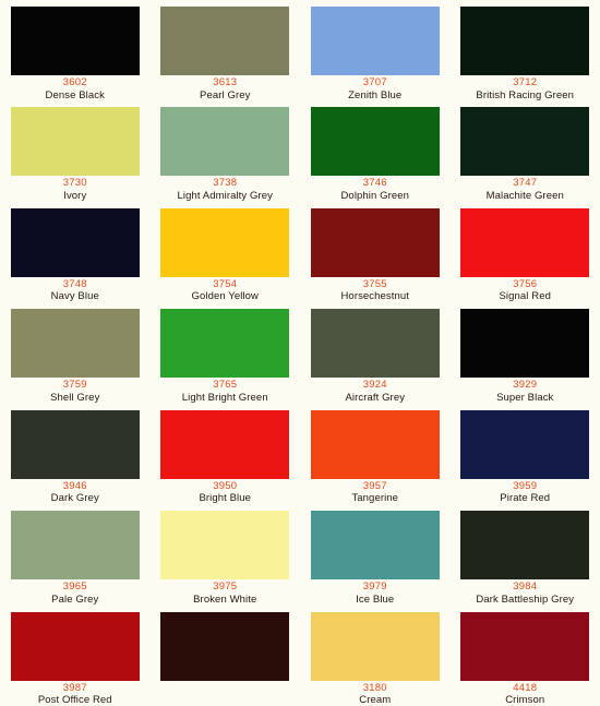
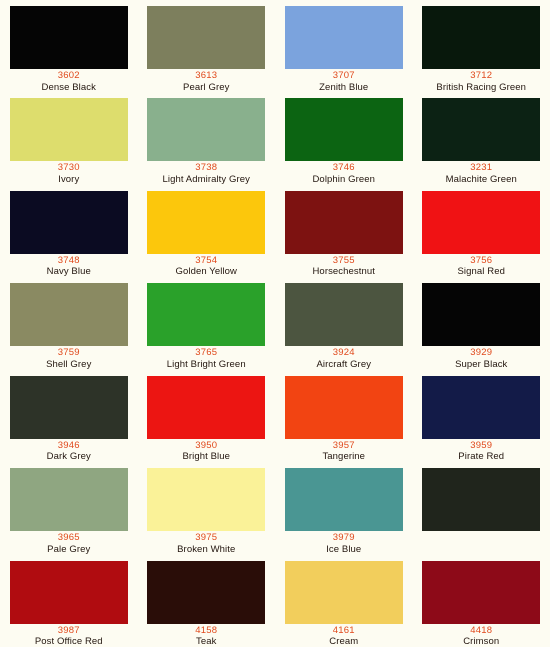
  3602
  Dense Black
  3613
  Pearl Grey
  3707
  Zenith Blue
  3712
  British Racing Green
  3730
  Ivory
  3738
  Light Admiralty Grey
  3746
  Dolphin Green
- 3747
+ 3231
  Malachite Green
  3748
  Navy Blue
  3754
  Golden Yellow
  3755
  Horsechestnut
  3756
  Signal Red
  3759
  Shell Grey
  3765
  Light Bright Green
  3924
  Aircraft Grey
  3929
  Super Black
  3946
  Dark Grey
  3950
  Bright Blue
  3957
  Tangerine
  3959
  Pirate Red
  3965
  Pale Grey
  3975
  Broken White
  3979
  Ice Blue
- 3984
- Dark Battleship Grey
  3987
  Post Office Red
+ 4158
+ Teak
- 3180
+ 4161
  Cream
  4418
  Crimson
